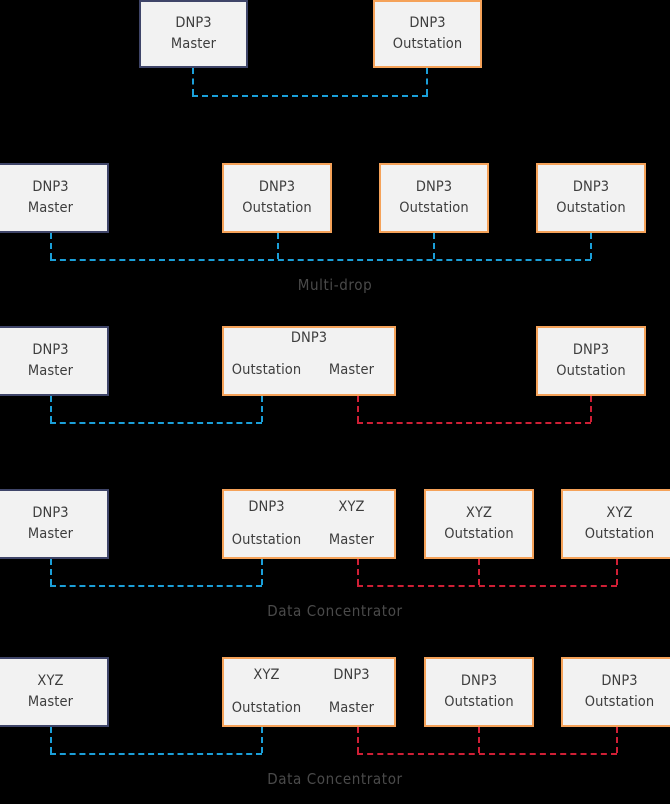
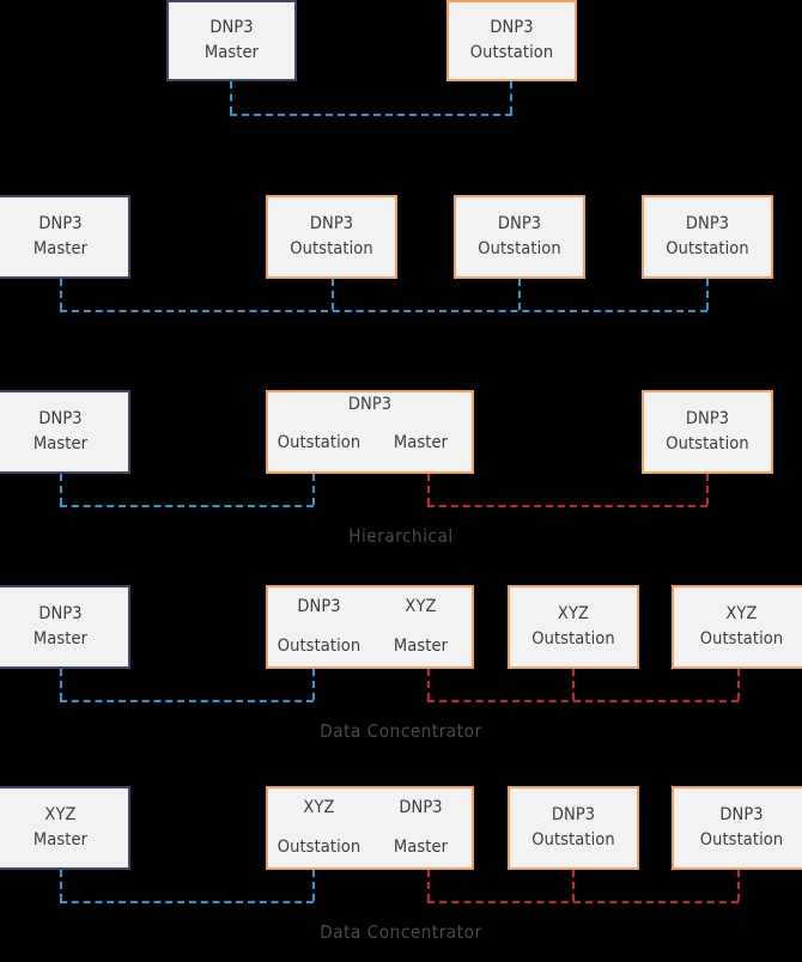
  DNP3
  Master
  DNP3
  Outstation
  DNP3
  Master
  DNP3
  Outstation
  DNP3
  Outstation
  DNP3
  Outstation
- Multi-drop
  DNP3
  Master
  DNP3
  Outstation
  Master
  DNP3
  Outstation
+ Hierarchical
  DNP3
  Master
  DNP3
  Outstation
  XYZ
  Master
  XYZ
  Outstation
  XYZ
  Outstation
  Data Concentrator
  XYZ
  Master
  XYZ
  Outstation
  DNP3
  Master
  DNP3
  Outstation
  DNP3
  Outstation
  Data Concentrator
